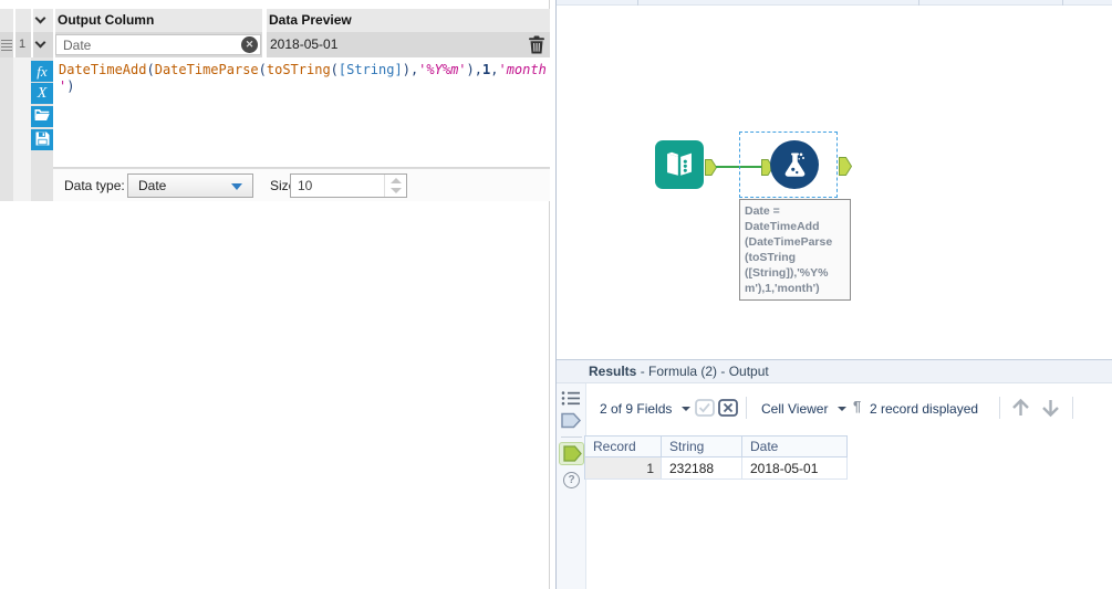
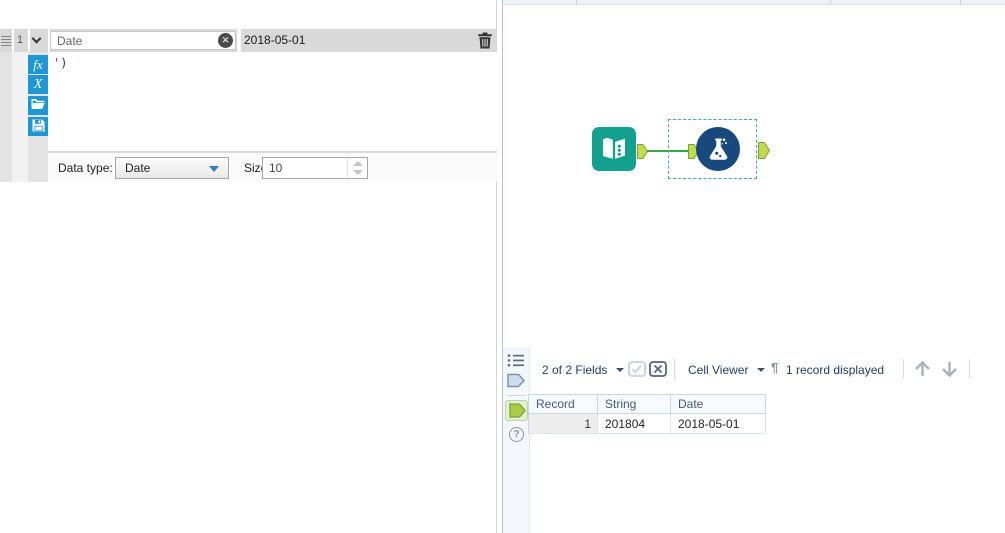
- Output Column
- Data Preview
  1
  Date
  ✕
  2018-05-01
  fx
  X
- DateTimeAdd(DateTimeParse(toSTring([String]),'%Y%m'),1,'month
  ')
  Data type:
  Date
  10
- Date =
- DateTimeAdd
- (DateTimeParse
- (toSTring
- ([String]),'%Y%
- m'),1,'month')
- Results - Formula (2) - Output
  ?
- 2 of 9 Fields
+ 2 of 2 Fields
  Cell Viewer
  ¶
- 2 record displayed
+ 1 record displayed
  Record
  String
  Date
  1
- 232188
+ 201804
  2018-05-01
